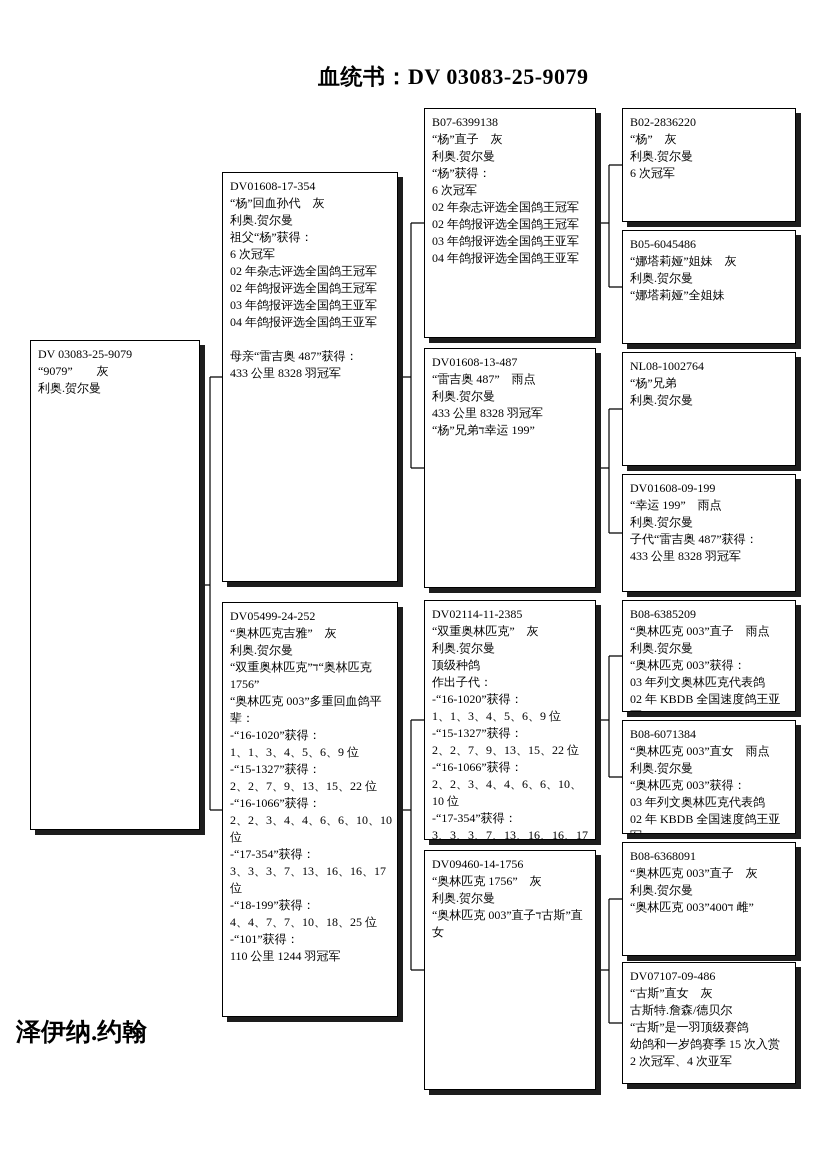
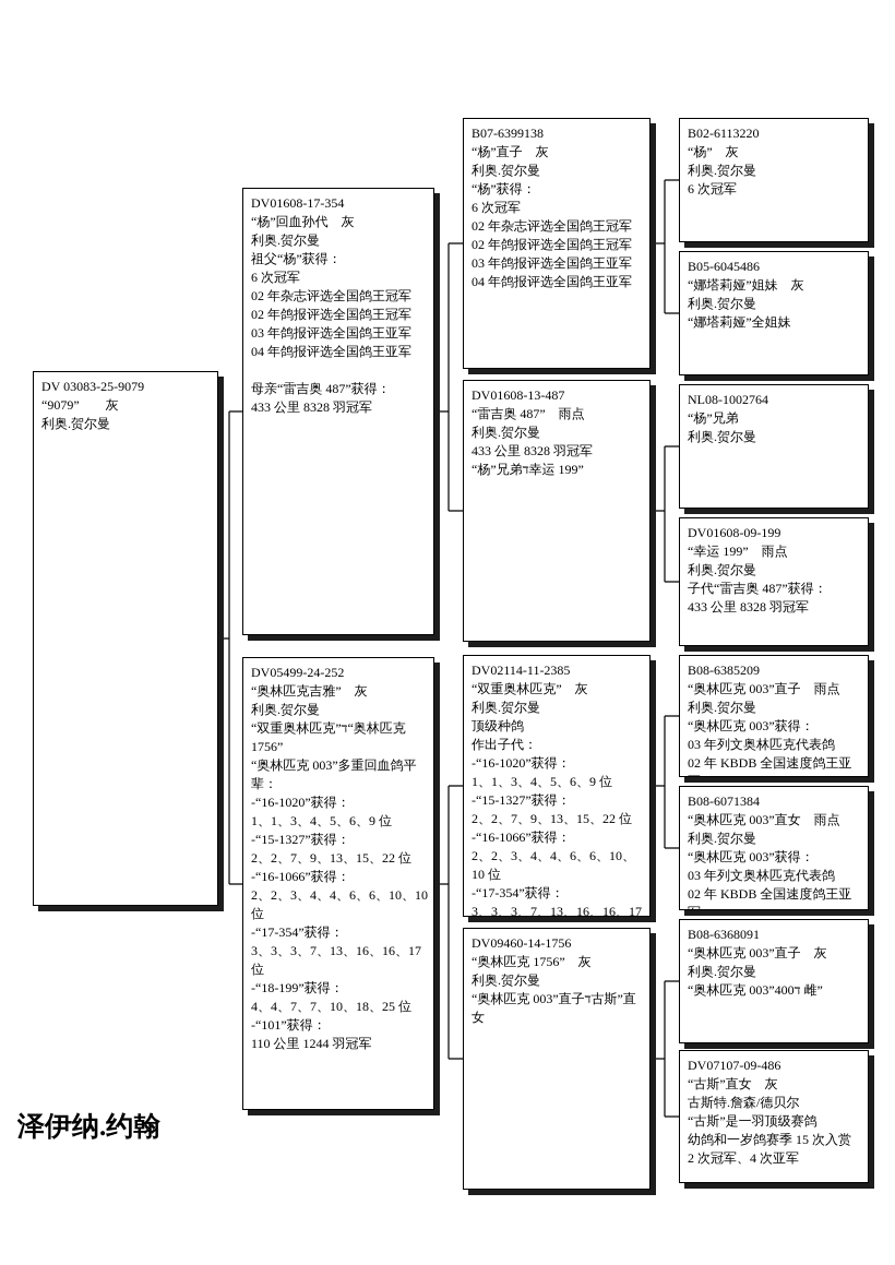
- 血统书：DV 03083-25-9079
  DV 03083-25-9079
  “9079” 灰
  利奥.贺尔曼
  DV01608-17-354
  “杨”回血孙代 灰
  利奥.贺尔曼
  祖父“杨”获得：
  6 次冠军
  02 年杂志评选全国鸽王冠军
  02 年鸽报评选全国鸽王冠军
  03 年鸽报评选全国鸽王亚军
  04 年鸽报评选全国鸽王亚军
  母亲“雷吉奥 487”获得：
  433 公里 8328 羽冠军
  DV05499-24-252
  “奥林匹克吉雅” 灰
  利奥.贺尔曼
  “双重奥林匹克”ד“奥林匹克 1756”
  “奥林匹克 003”多重回血鸽平辈：
  -“16-1020”获得：
  1、1、3、4、5、6、9 位
  -“15-1327”获得：
  2、2、7、9、13、15、22 位
  -“16-1066”获得：
  2、2、3、4、4、6、6、10、10 位
  -“17-354”获得：
  3、3、3、7、13、16、16、17 位
  -“18-199”获得：
  4、4、7、7、10、18、25 位
  -“101”获得：
  110 公里 1244 羽冠军
  B07-6399138
  “杨”直子 灰
  利奥.贺尔曼
  “杨”获得：
  6 次冠军
  02 年杂志评选全国鸽王冠军
  02 年鸽报评选全国鸽王冠军
  03 年鸽报评选全国鸽王亚军
  04 年鸽报评选全国鸽王亚军
  DV01608-13-487
  “雷吉奥 487” 雨点
  利奥.贺尔曼
  433 公里 8328 羽冠军
  “杨”兄弟ד幸运 199”
  DV02114-11-2385
  “双重奥林匹克” 灰
  利奥.贺尔曼
  顶级种鸽
  作出子代：
  -“16-1020”获得：
  1、1、3、4、5、6、9 位
  -“15-1327”获得：
  2、2、7、9、13、15、22 位
  -“16-1066”获得：
  2、2、3、4、4、6、6、10、10 位
  -“17-354”获得：
  3、3、3、7、13、16、16、17
  DV09460-14-1756
  “奥林匹克 1756” 灰
  利奥.贺尔曼
  “奥林匹克 003”直子ד古斯”直女
- B02-2836220
+ B02-6113220
  “杨” 灰
  利奥.贺尔曼
  6 次冠军
  B05-6045486
  “娜塔莉娅”姐妹 灰
  利奥.贺尔曼
  “娜塔莉娅”全姐妹
  NL08-1002764
  “杨”兄弟
  利奥.贺尔曼
  DV01608-09-199
  “幸运 199” 雨点
  利奥.贺尔曼
  子代“雷吉奥 487”获得：
  433 公里 8328 羽冠军
  B08-6385209
  “奥林匹克 003”直子 雨点
  利奥.贺尔曼
  “奥林匹克 003”获得：
  03 年列文奥林匹克代表鸽
  02 年 KBDB 全国速度鸽王亚
  B08-6071384
  “奥林匹克 003”直女 雨点
  利奥.贺尔曼
  “奥林匹克 003”获得：
  03 年列文奥林匹克代表鸽
  02 年 KBDB 全国速度鸽王亚
  B08-6368091
  “奥林匹克 003”直子 灰
  利奥.贺尔曼
  “奥林匹克 003”ד400 雌”
  DV07107-09-486
  “古斯”直女 灰
  古斯特.詹森/德贝尔
  “古斯”是一羽顶级赛鸽
  幼鸽和一岁鸽赛季 15 次入赏
  2 次冠军、4 次亚军
  泽伊纳.约翰
